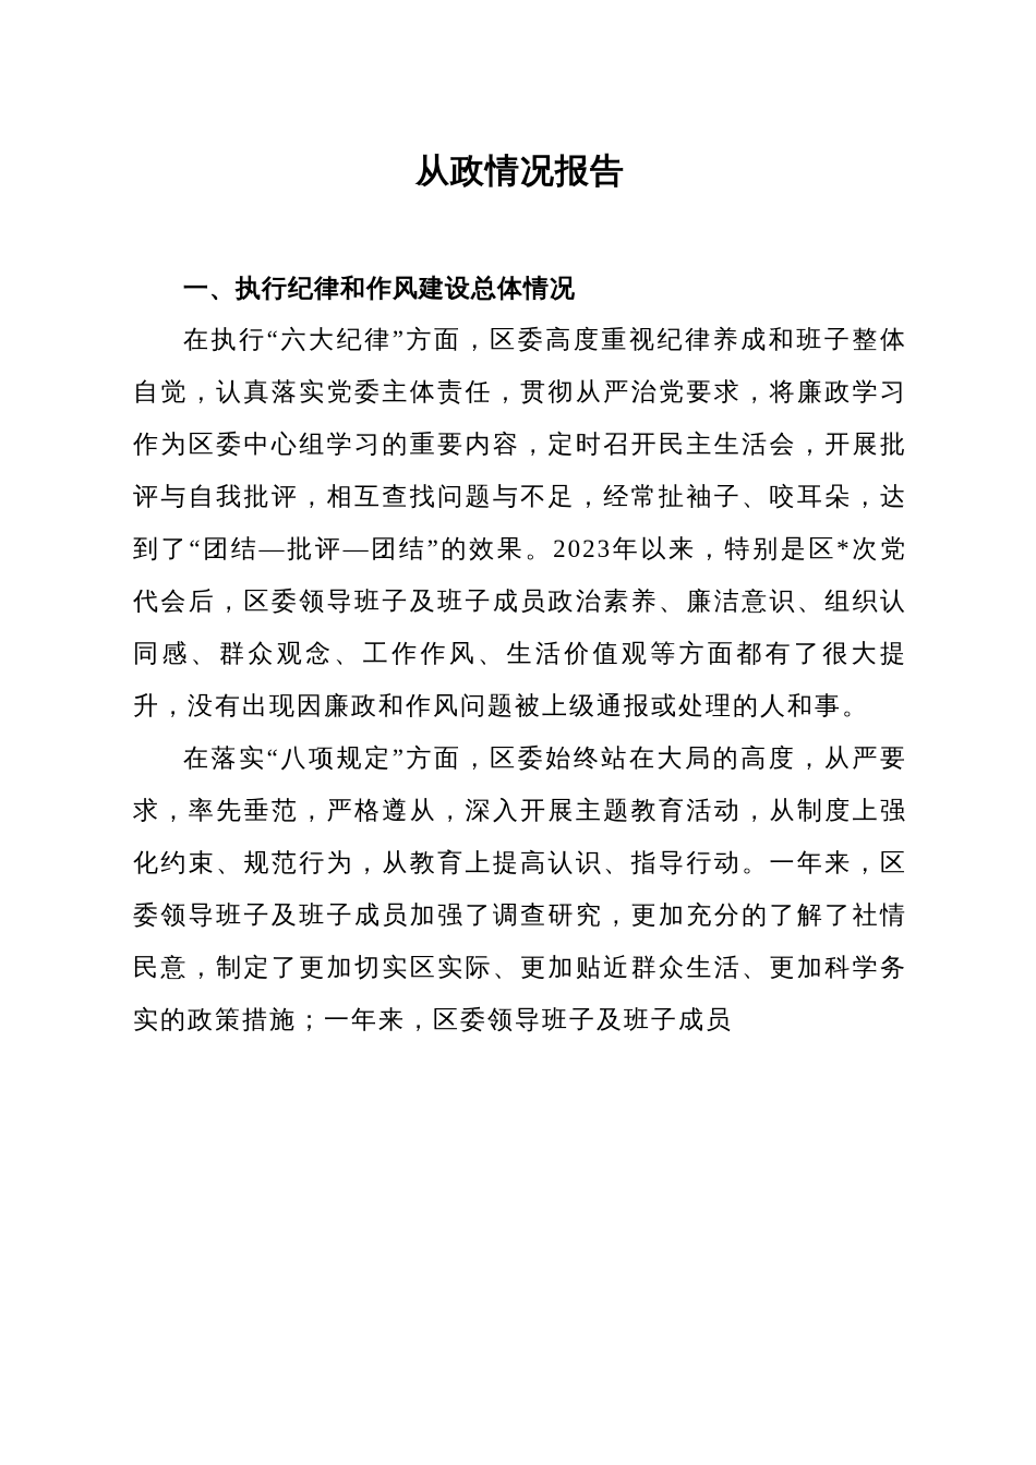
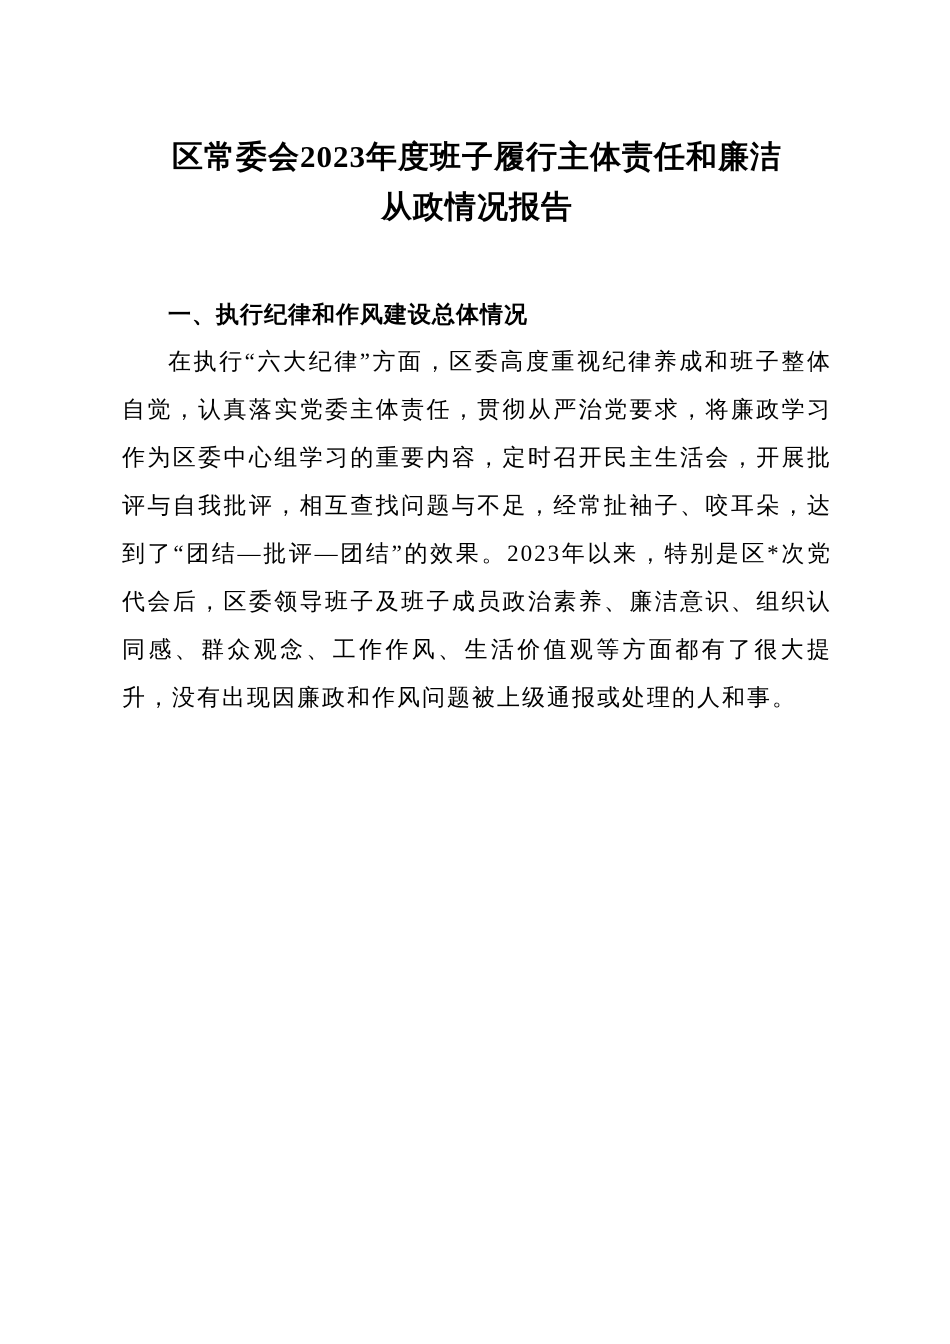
+ 区常委会2023年度班子履行主体责任和廉洁
  从政情况报告
  一、执行纪律和作风建设总体情况
  在执行“六大纪律”方面，区委高度重视纪律养成和班子整体自觉，认真落实党委主体责任，贯彻从严治党要求，将廉政学习作为区委中心组学习的重要内容，定时召开民主生活会，开展批评与自我批评，相互查找问题与不足，经常扯袖子、咬耳朵，达到了“团结—批评—团结”的效果。2023年以来，特别是区*次党代会后，区委领导班子及班子成员政治素养、廉洁意识、组织认同感、群众观念、工作作风、生活价值观等方面都有了很大提升，没有出现因廉政和作风问题被上级通报或处理的人和事。
- 在落实“八项规定”方面，区委始终站在大局的高度，从严要求，率先垂范，严格遵从，深入开展主题教育活动，从制度上强化约束、规范行为，从教育上提高认识、指导行动。一年来，区委领导班子及班子成员加强了调查研究，更加充分的了解了社情民意，制定了更加切实区实际、更加贴近群众生活、更加科学务实的政策措施；一年来，区委领导班子及班子成员
